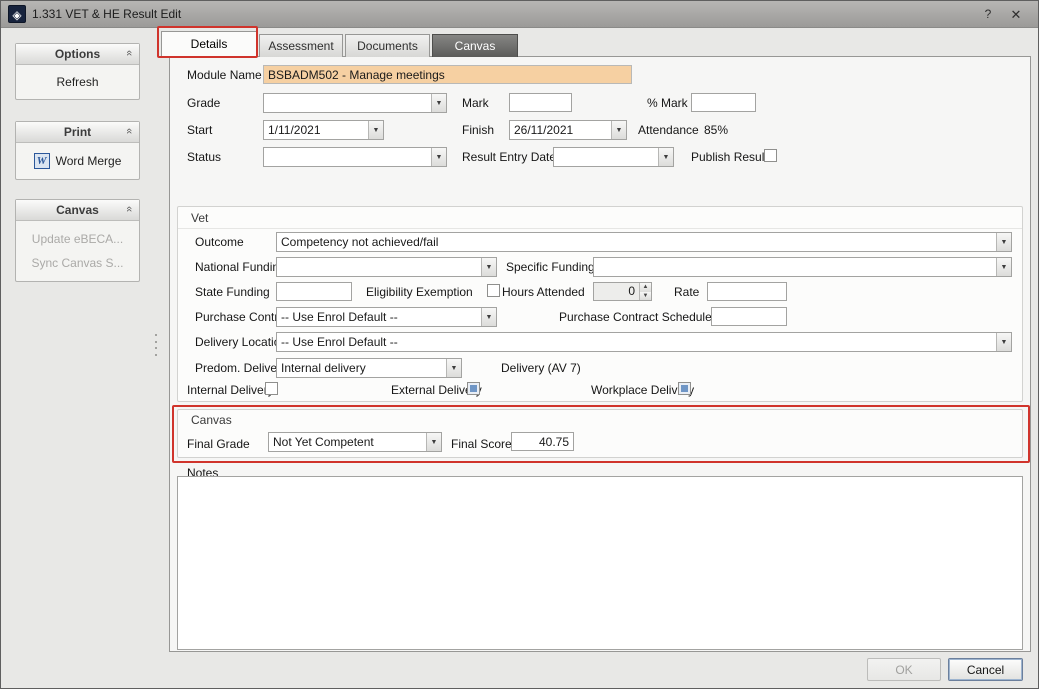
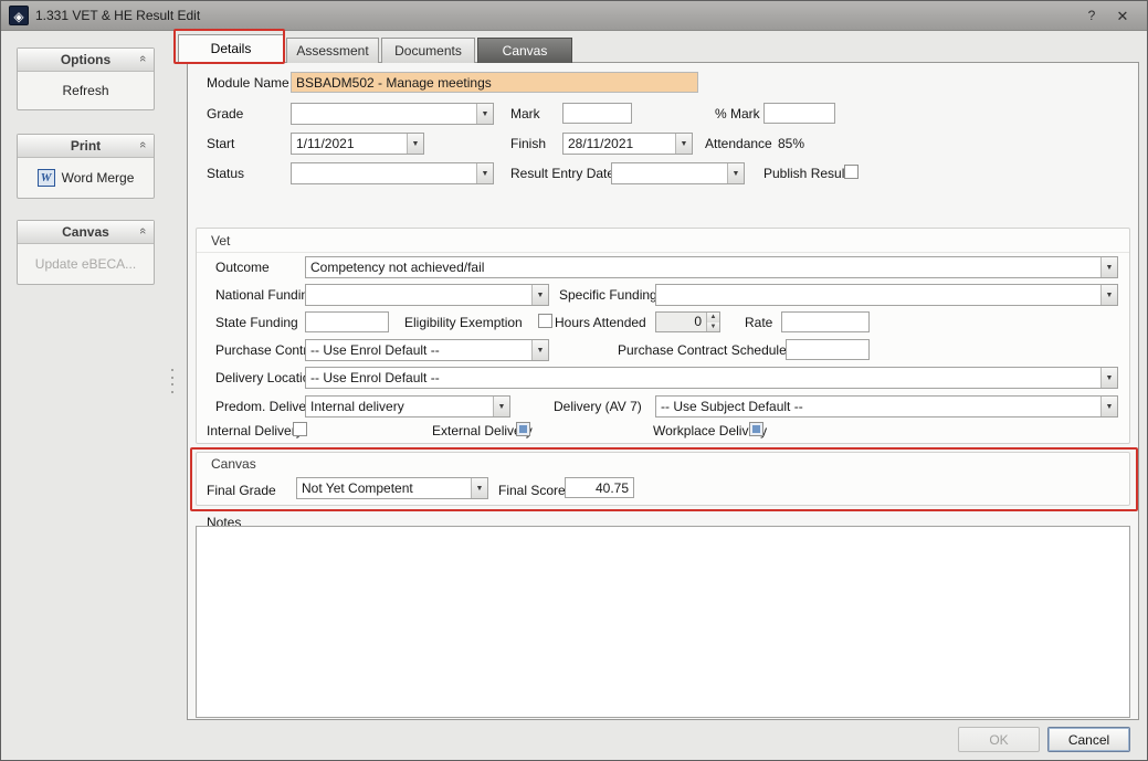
  ◈
  1.331 VET & HE Result Edit
  ?
  ✕
  Options
  Refresh
  Print
  W
  Word Merge
  Canvas
  Update eBECA...
- Sync Canvas S...
  Details
  Assessment
  Documents
  Canvas
  Module Name
  BSBADM502 - Manage meetings
  Grade
  Mark
  % Mark
  Start
  1/11/2021
  Finish
- 26/11/2021
+ 28/11/2021
  Attendance
  85%
  Status
  Result Entry Dat
  Publish Resu
  Vet
  Outcome
  Competency not achieved/fail
  National Fundi
  Specific Funding
  State Funding
  Eligibility Exemption
  Hours Attended
  0
  Rate
  Purchase Cont
  -- Use Enrol Default --
  Purchase Contract Schedule
  Delivery Locati
  -- Use Enrol Default --
  Predom. Delive
  Internal delivery
  Delivery (AV 7)
+ -- Use Subject Default --
  Internal Delive
  External Deliv
  Workplace Delivy
  Canvas
  Final Grade
  Not Yet Competent
  Final Score
  40.75
  Notes
  OK
  Cancel
